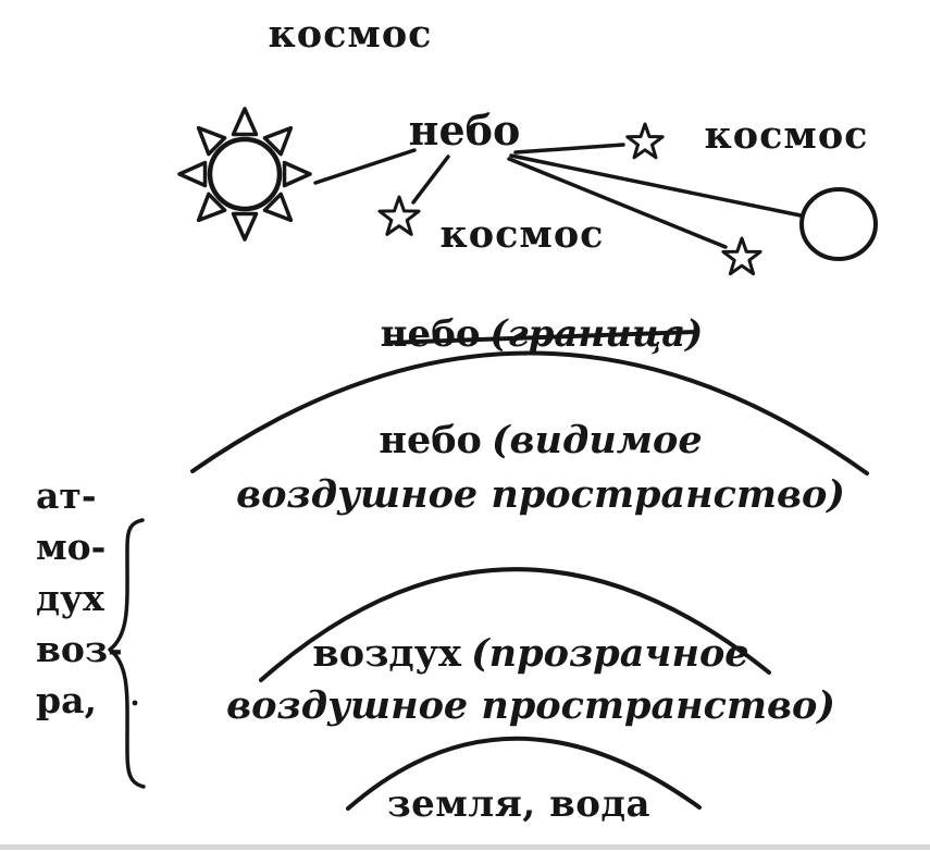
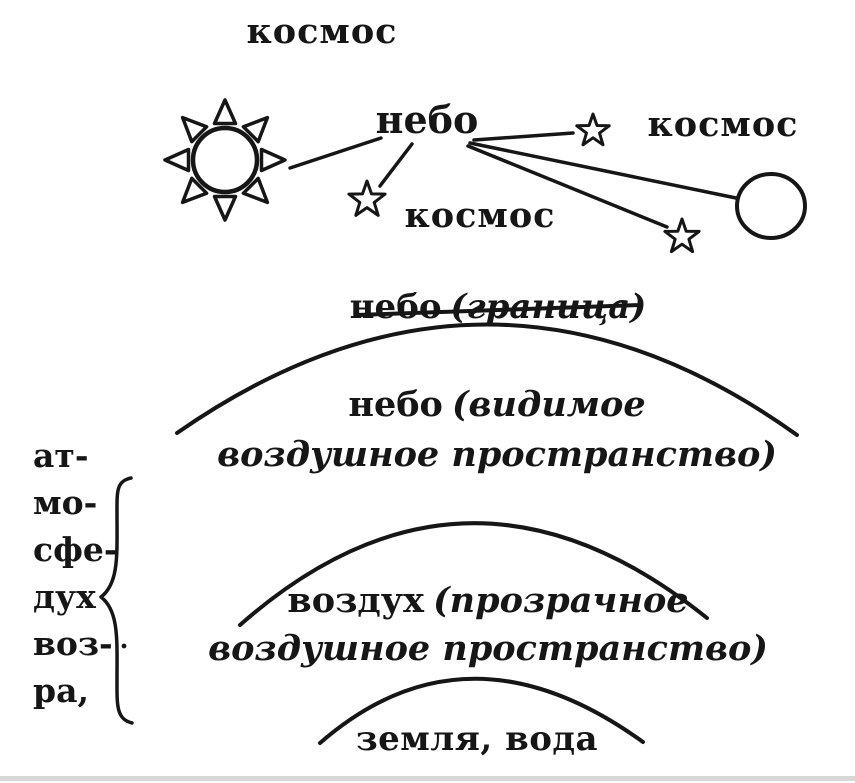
  космос
  небо
  космос
  космос
  небо (видимое
  воздушное пространство)
  воздух (прозрачное
  воздушное пространство)
  земля, вода
  ат-
  мо-
+ сфе-
  дух
  воз-
  ра,
